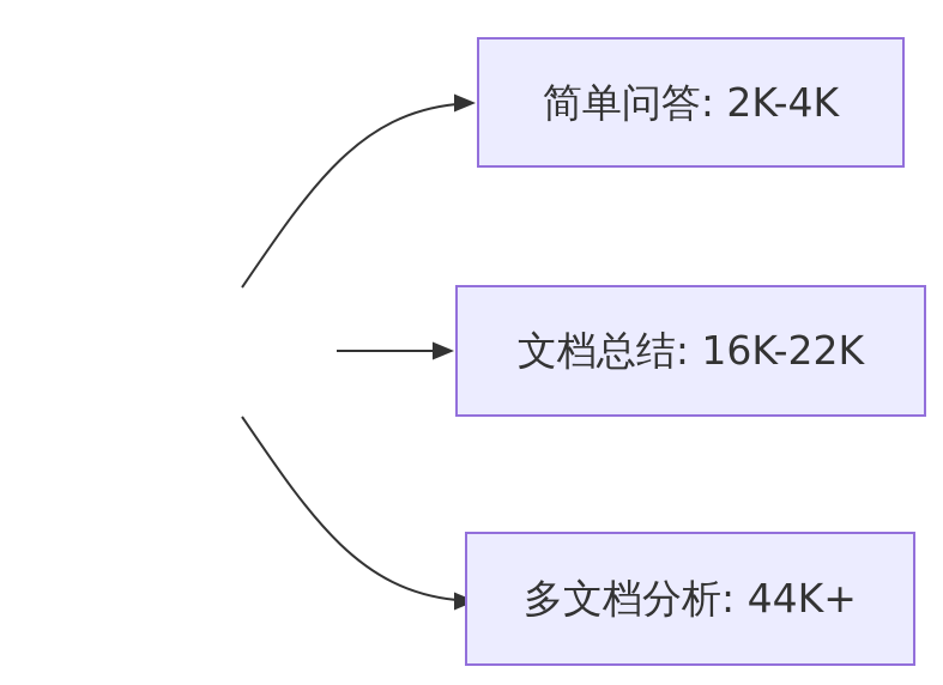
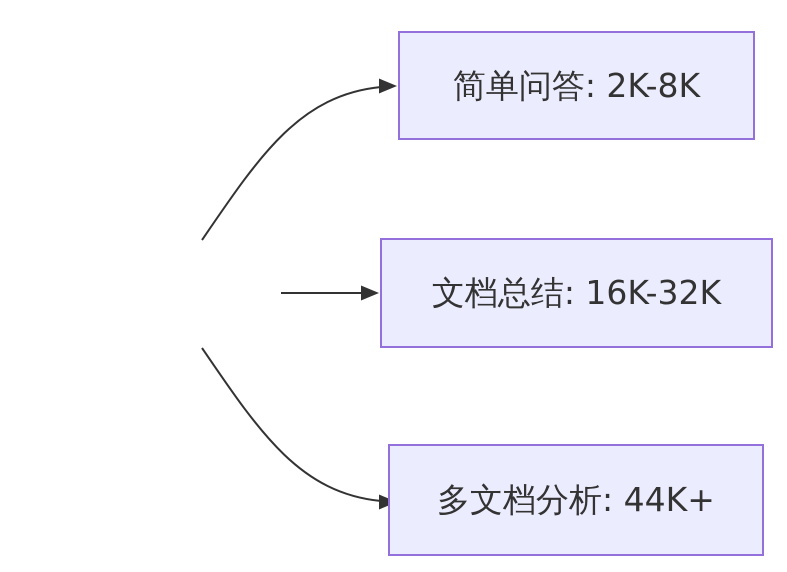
- 简单问答: 2K-4K
+ 简单问答: 2K-8K
- 文档总结: 16K-22K
+ 文档总结: 16K-32K
  多文档分析: 44K+
